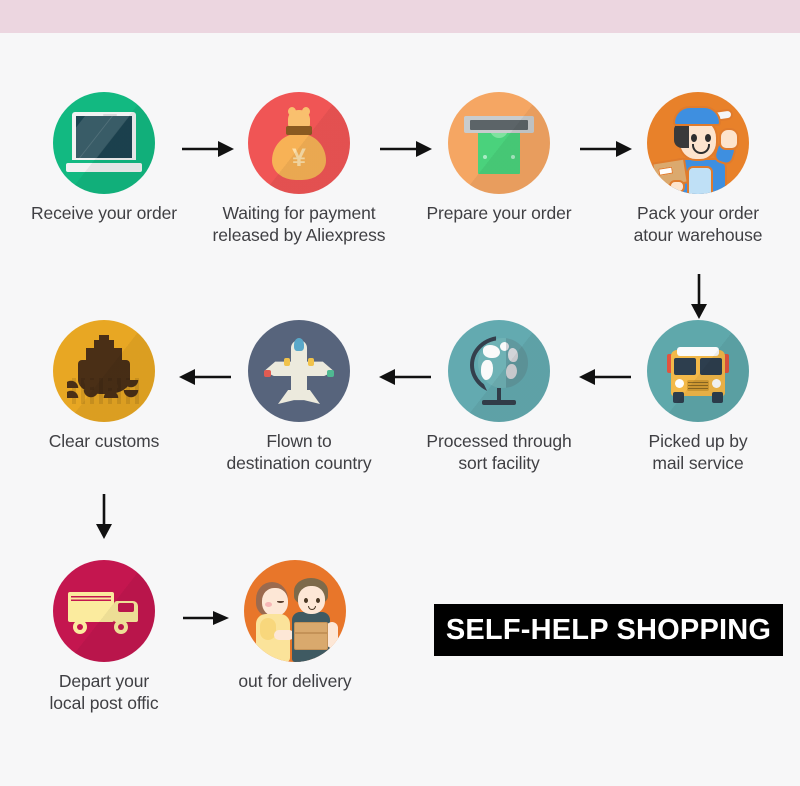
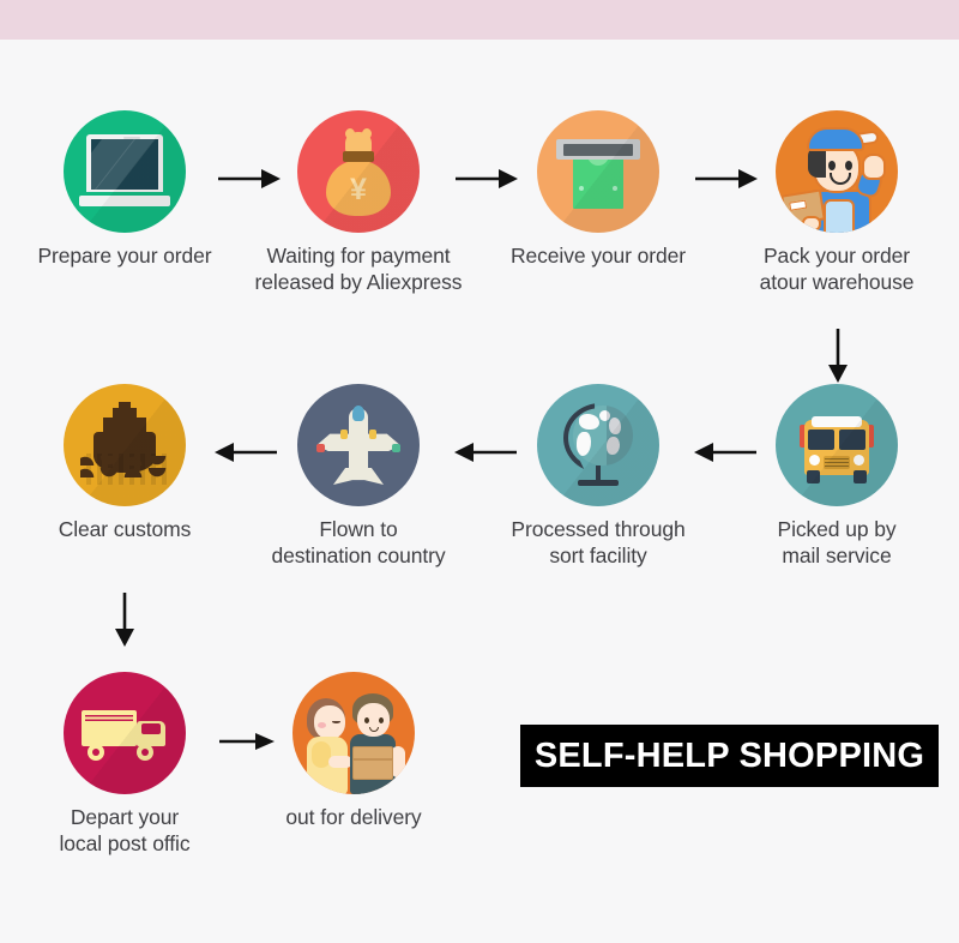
- Receive your order
+ Prepare your order
  Waiting for payment
  released by Aliexpress
- Prepare your order
+ Receive your order
  Pack your order
  atour warehouse
  Clear customs
  Flown to
  destination country
  Processed through
  sort facility
  Picked up by
  mail service
  Depart your
  local post offic
  out for delivery
  SELF-HELP SHOPPING
